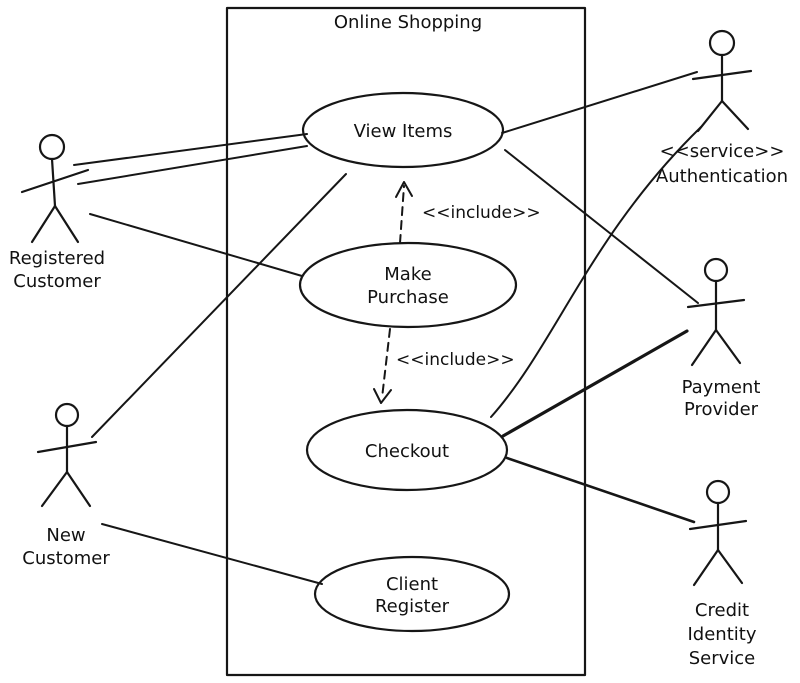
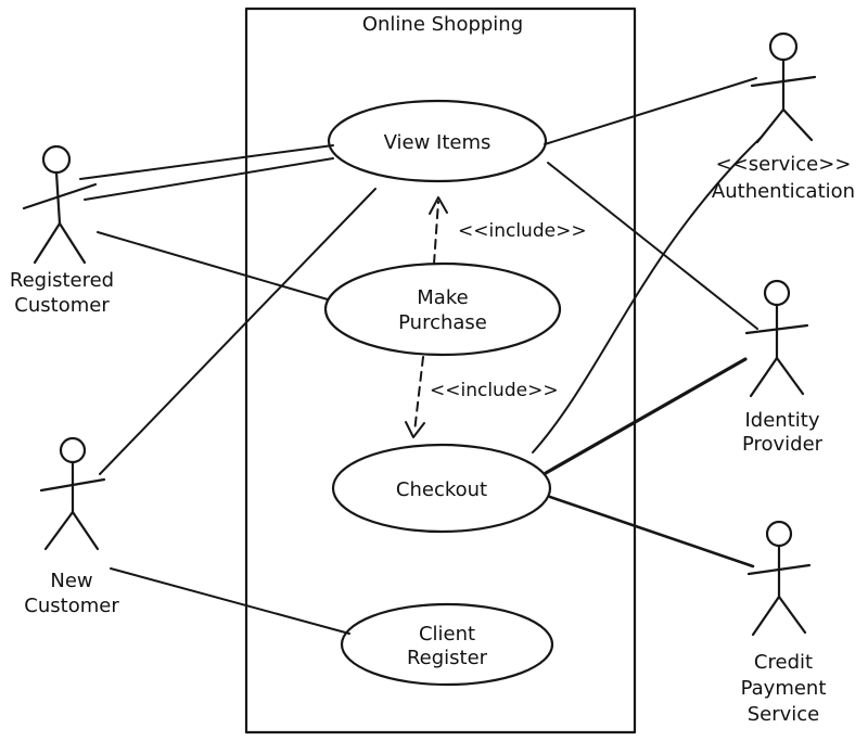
  Online Shopping
  <<include>>
  <<include>>
  View Items
  Make
  Purchase
  Checkout
  Client
  Register
  Registered
  Customer
  New
  Customer
  <<service>>
  Authentication
- Payment
+ Identity
  Provider
  Credit
- Identity
+ Payment
  Service
